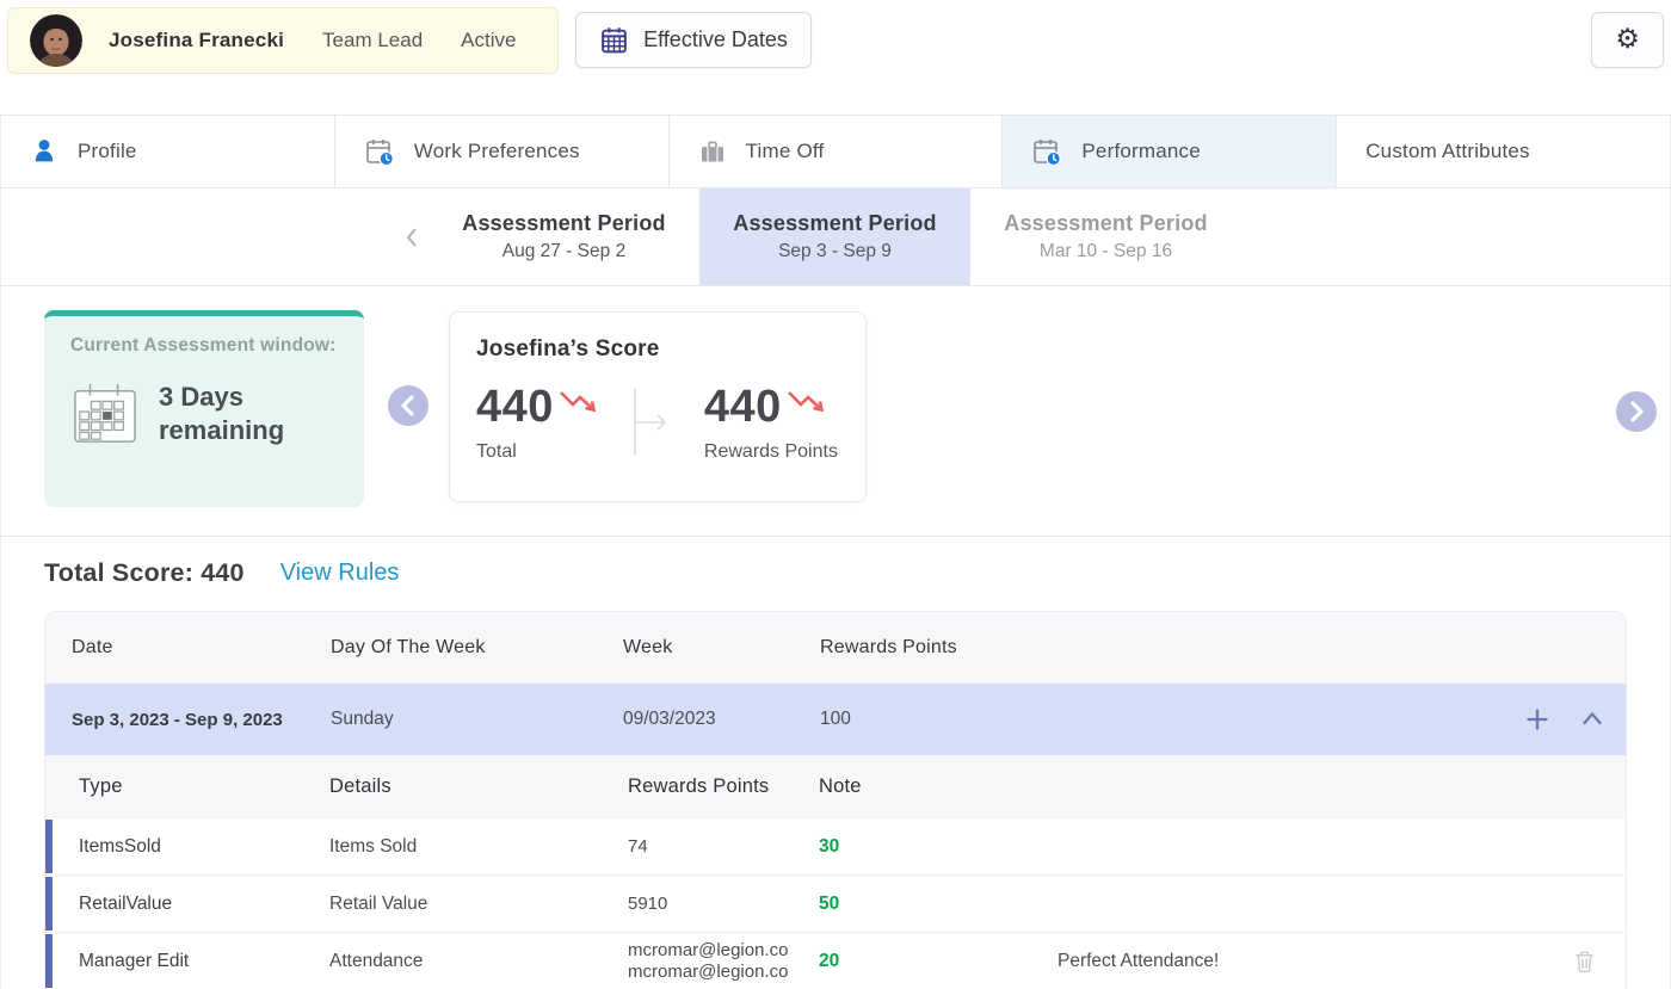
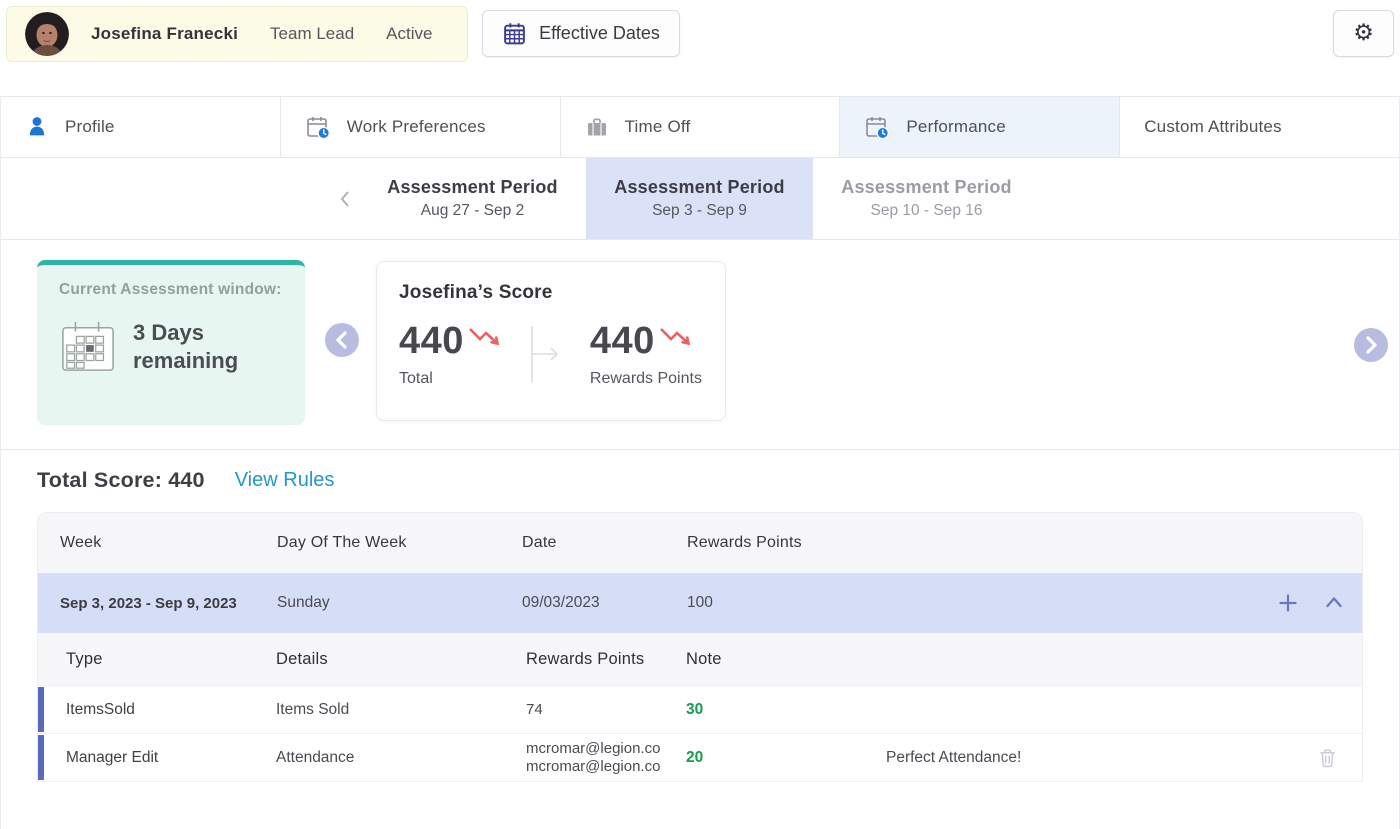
  Josefina Franecki
  Team Lead
  Active
  Effective Dates
  ⚙
  Profile
  Work Preferences
  Time Off
  Performance
  Custom Attributes
  Assessment Period
  Aug 27 - Sep 2
  Assessment Period
  Sep 3 - Sep 9
  Assessment Period
- Mar 10 - Sep 16
+ Sep 10 - Sep 16
  Current Assessment window:
  3 Days
  remaining
  Josefina’s Score
  440
  Total
  440
  Rewards Points
  Total Score: 440
  View Rules
- Date
+ Week
  Day Of The Week
- Week
+ Date
  Rewards Points
  Sep 3, 2023 - Sep 9, 2023
  Sunday
  09/03/2023
  100
  Type
  Details
  Rewards Points
  Note
  ItemsSold
  Items Sold
  74
  30
- RetailValue
- Retail Value
- 5910
- 50
  Manager Edit
  Attendance
  mcromar@legion.co
  mcromar@legion.co
  20
  Perfect Attendance!
